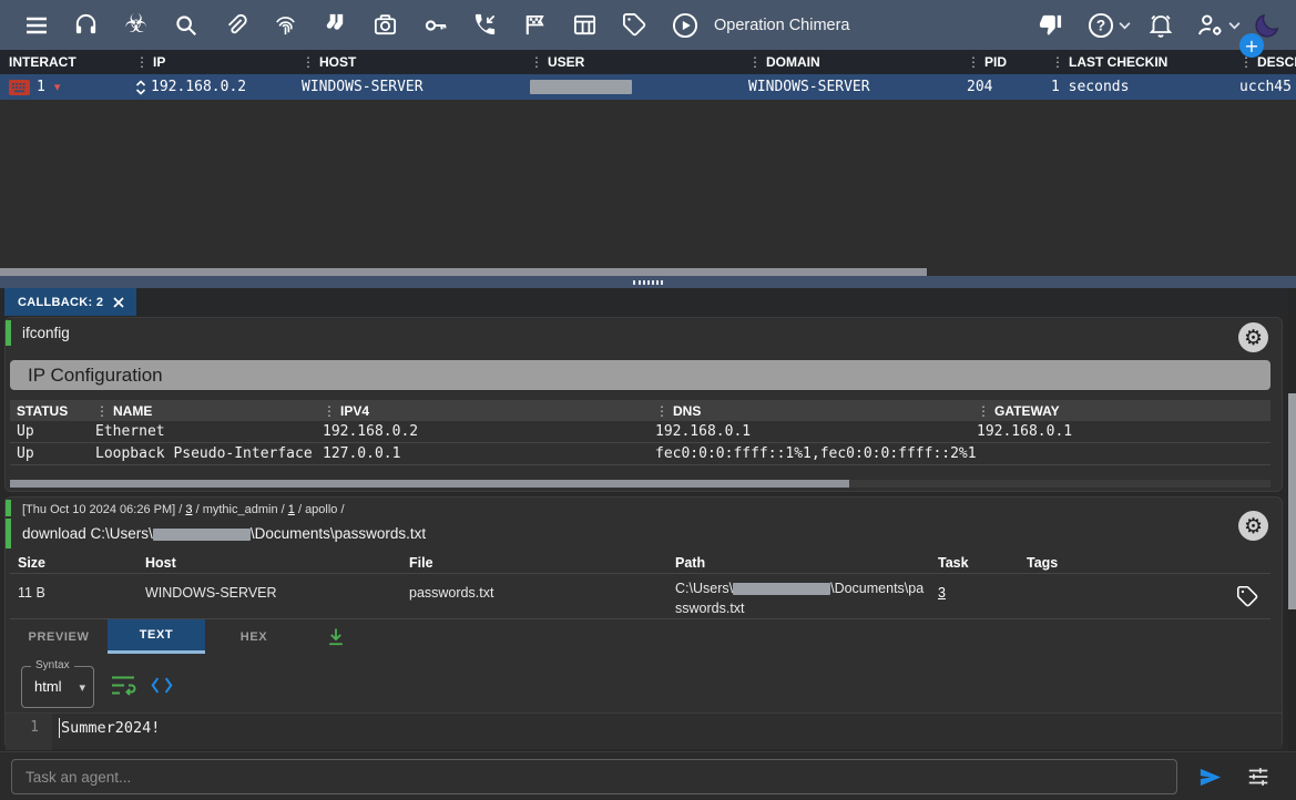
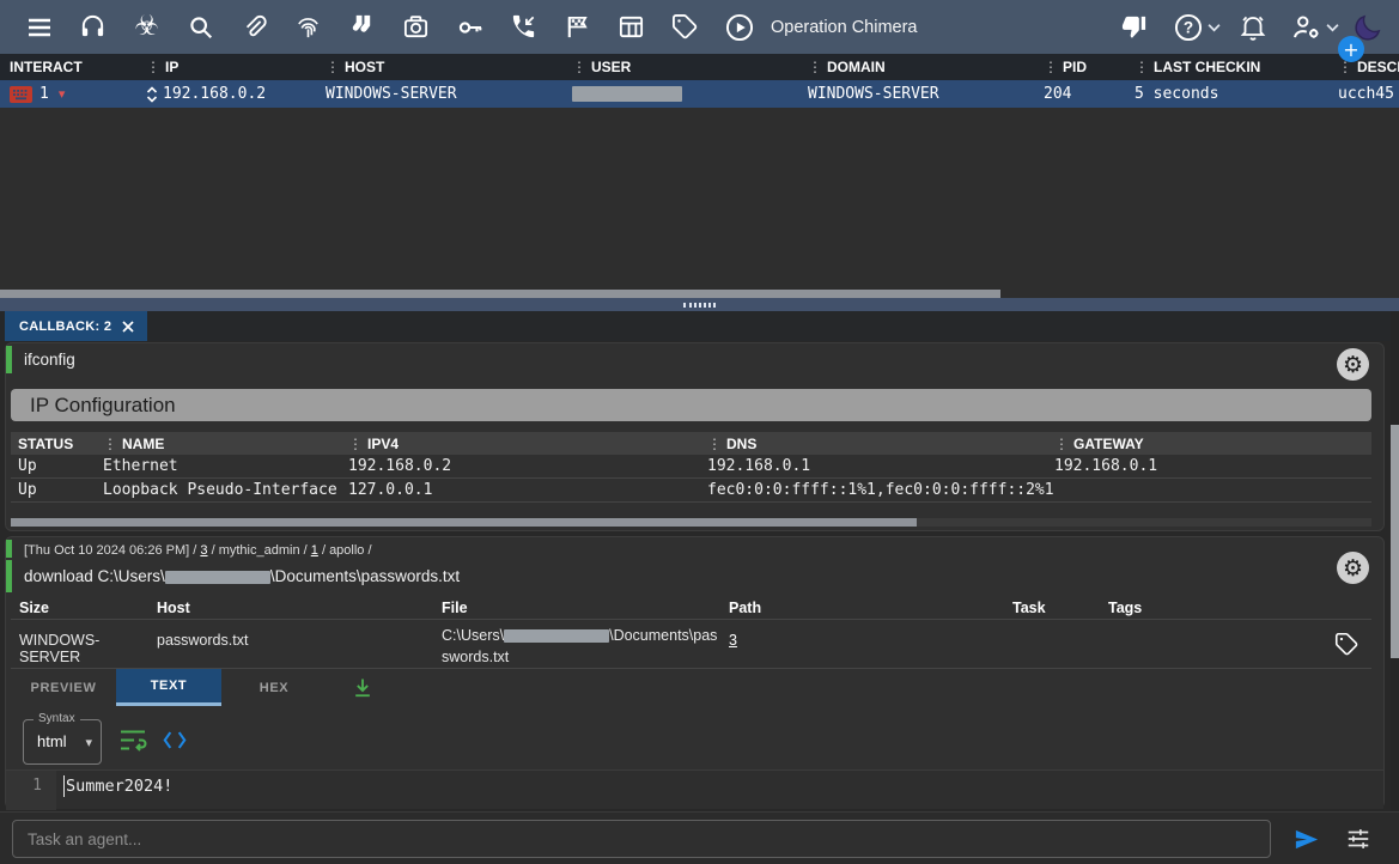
  ☣
  Operation Chimera
  ?
  +
  INTERACT
  ⋮
  IP
  ⋮
  HOST
  ⋮
  USER
  ⋮
  DOMAIN
  ⋮
  PID
  ⋮
  LAST CHECKIN
  ⋮
  1
  ▾
  192.168.0.2
  WINDOWS-SERVER
  WINDOWS-SERVER
  204
- 1 seconds
+ 5 seconds
  ucch45
  CALLBACK: 2
  ifconfig
  ⚙
  IP Configuration
  STATUS
  ⋮
  NAME
  ⋮
  IPV4
  ⋮
  DNS
  ⋮
  GATEWAY
  Up
  Ethernet
  192.168.0.2
  192.168.0.1
  192.168.0.1
  Up
  Loopback Pseudo-Interface
  127.0.0.1
  fec0:0:0:ffff::1%1,fec0:0:0:ffff::2%1
  [Thu Oct 10 2024 06:26 PM] / 3 / mythic_admin / 1 / apollo /
  download C:\Users\ \Documents\passwords.txt
  ⚙
  Size
  Host
  File
  Path
  Task
  Tags
- 11 B
  WINDOWS-SERVER
  passwords.txt
  C:\Users\ \Documents\passwords.txt
  3
  PREVIEW
  TEXT
  HEX
  Syntax
  html
  ▾
  1
  Summer2024!
  Task an agent...
